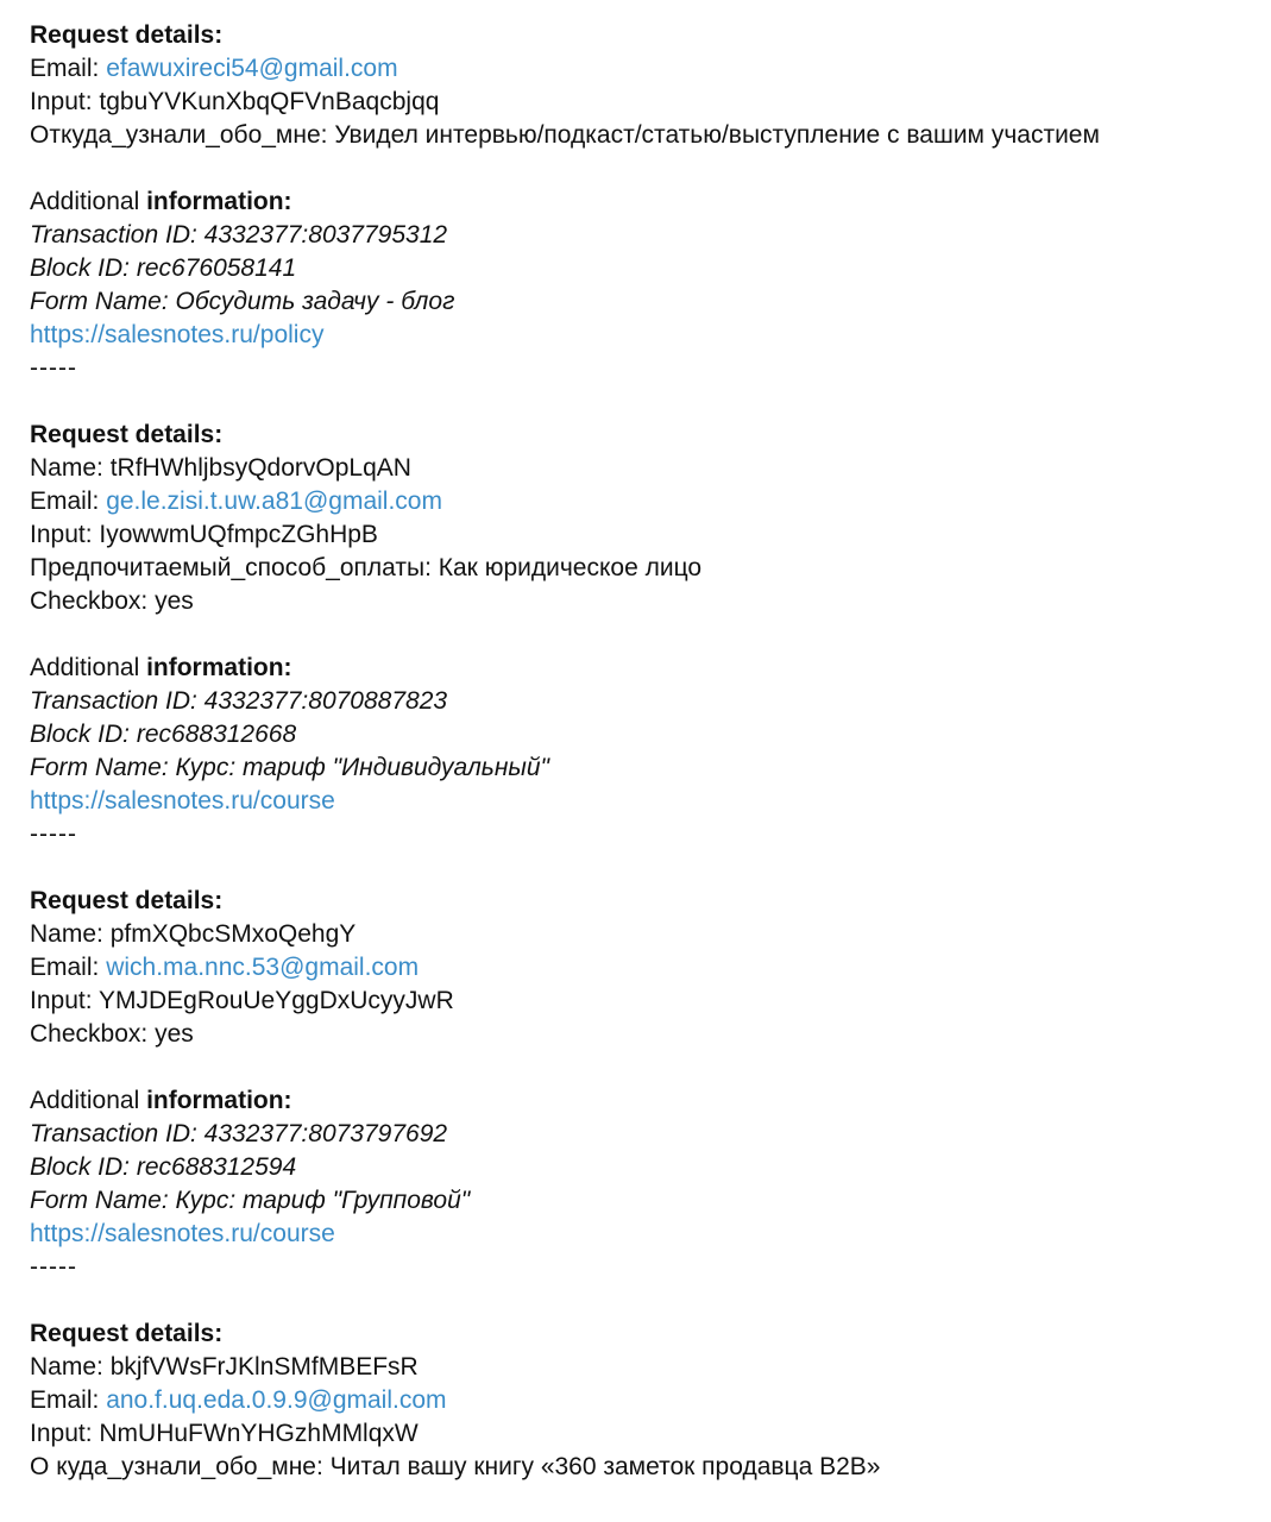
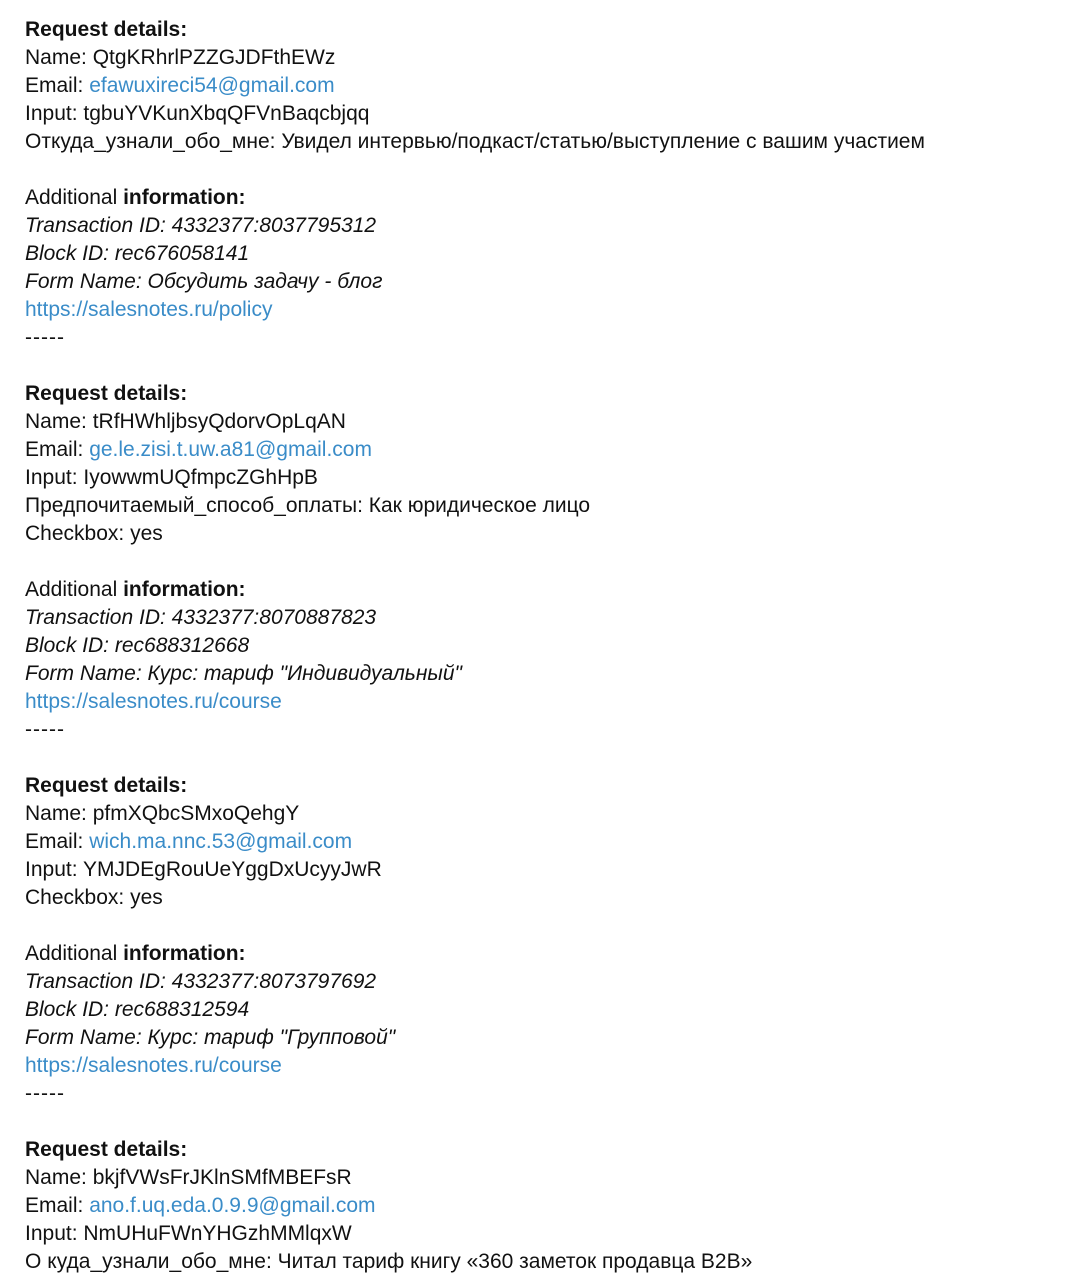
  Request details:
+ Name: QtgKRhrlPZZGJDFthEWz
  Email: efawuxireci54@gmail.com
  Input: tgbuYVKunXbqQFVnBaqcbjqq
  Откуда_узнали_обо_мне: Увидел интервью/подкаст/статью/выступление с вашим участием
  Additional information:
  Transaction ID: 4332377:8037795312
  Block ID: rec676058141
  Form Name: Обсудить задачу - блог
  https://salesnotes.ru/policy
  -----
  Request details:
  Name: tRfHWhljbsyQdorvOpLqAN
  Email: ge.le.zisi.t.uw.a81@gmail.com
  Input: IyowwmUQfmpcZGhHpB
  Предпочитаемый_способ_оплаты: Как юридическое лицо
  Checkbox: yes
  Additional information:
  Transaction ID: 4332377:8070887823
  Block ID: rec688312668
  Form Name: Курс: тариф "Индивидуальный"
  https://salesnotes.ru/course
  -----
  Request details:
  Name: pfmXQbcSMxoQehgY
  Email: wich.ma.nnc.53@gmail.com
  Input: YMJDEgRouUeYggDxUcyyJwR
  Checkbox: yes
  Additional information:
  Transaction ID: 4332377:8073797692
  Block ID: rec688312594
  Form Name: Курс: тариф "Групповой"
  https://salesnotes.ru/course
  -----
  Request details:
  Name: bkjfVWsFrJKlnSMfMBEFsR
  Email: ano.f.uq.eda.0.9.9@gmail.com
  Input: NmUHuFWnYHGzhMMlqxW
- О куда_узнали_обо_мне: Читал вашу книгу «360 заметок продавца B2B»
+ О куда_узнали_обо_мне: Читал тариф книгу «360 заметок продавца B2B»
